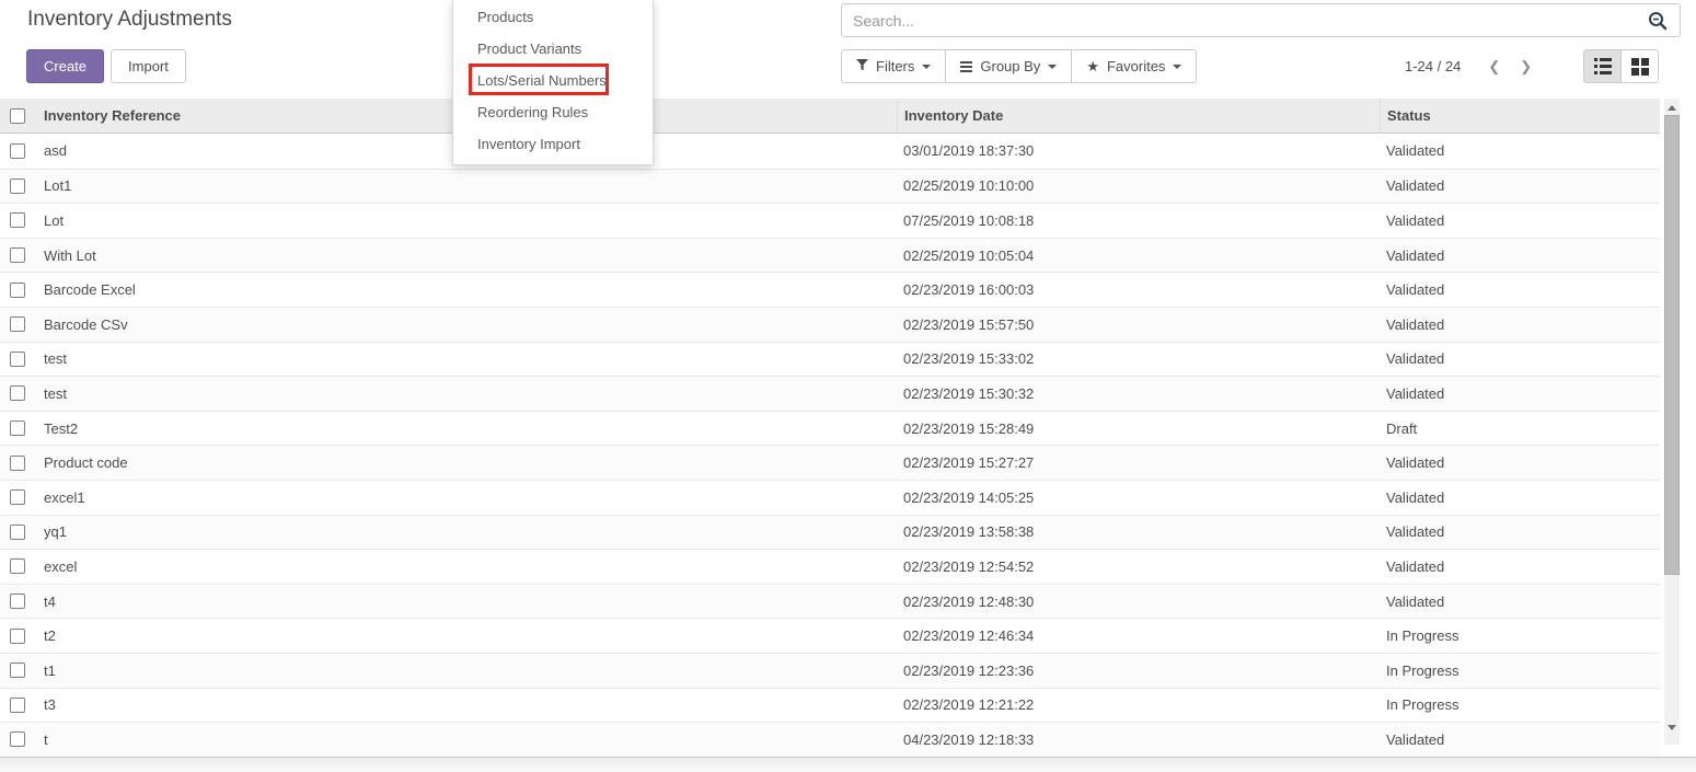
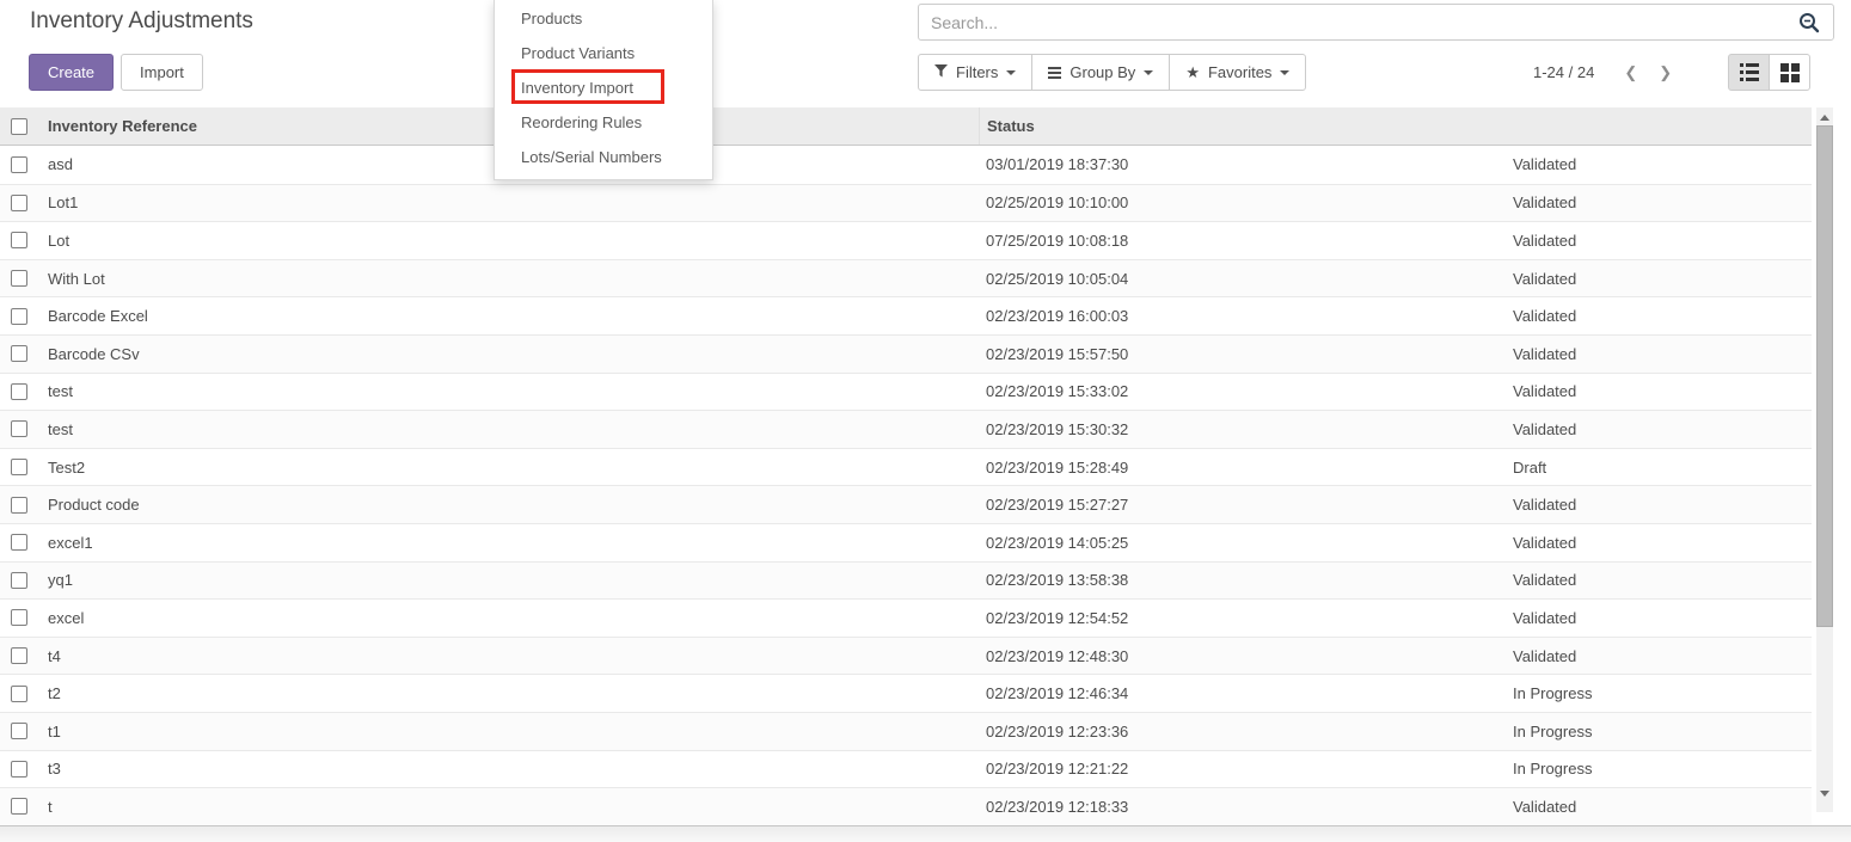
  Inventory Adjustments
  Create
  Import
  Search...
  Filters
  Group By
  ★
  Favorites
  1-24 / 24
  ❮
  ❯
  Inventory Reference
- Inventory Date
  Status
  asd
  03/01/2019 18:37:30
  Validated
  Lot1
  02/25/2019 10:10:00
  Validated
  Lot
  07/25/2019 10:08:18
  Validated
  With Lot
  02/25/2019 10:05:04
  Validated
  Barcode Excel
  02/23/2019 16:00:03
  Validated
  Barcode CSv
  02/23/2019 15:57:50
  Validated
  test
  02/23/2019 15:33:02
  Validated
  test
  02/23/2019 15:30:32
  Validated
  Test2
  02/23/2019 15:28:49
  Draft
  Product code
  02/23/2019 15:27:27
  Validated
  excel1
  02/23/2019 14:05:25
  Validated
  yq1
  02/23/2019 13:58:38
  Validated
  excel
  02/23/2019 12:54:52
  Validated
  t4
  02/23/2019 12:48:30
  Validated
  t2
  02/23/2019 12:46:34
  In Progress
  t1
  02/23/2019 12:23:36
  In Progress
  t3
  02/23/2019 12:21:22
  In Progress
  t
- 04/23/2019 12:18:33
+ 02/23/2019 12:18:33
  Validated
  Products
  Product Variants
- Lots/Serial Numbers
+ Inventory Import
  Reordering Rules
- Inventory Import
+ Lots/Serial Numbers
